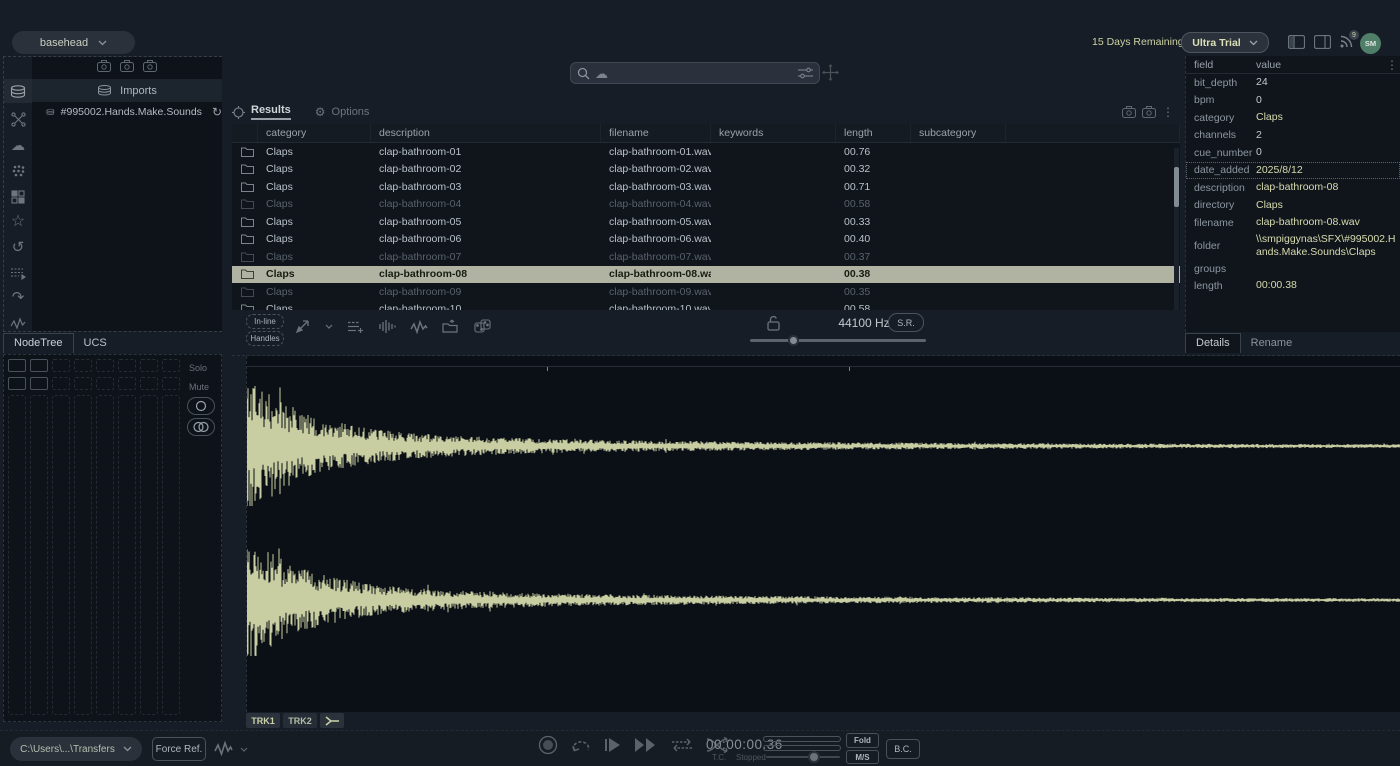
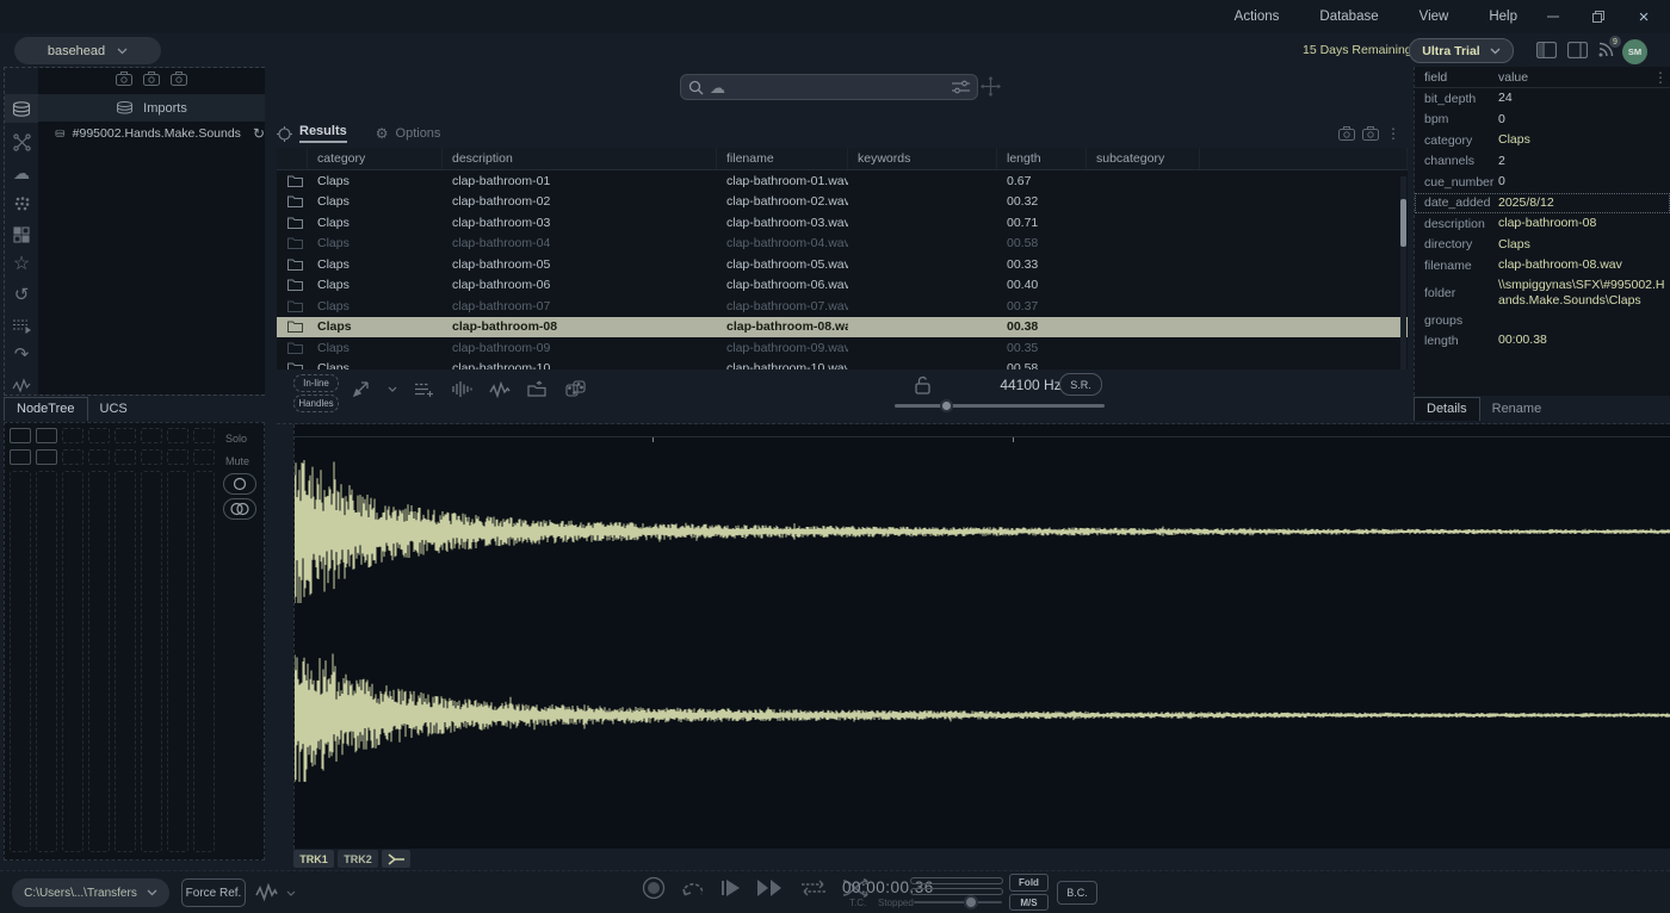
+ Actions
+ Database
+ View
+ Help
+ ×
  basehead
  15 Days Remainin
  Ultra Trial
  SM
  ☁
  ☆
  ↺
  ↷
  Imports
  #995002.Hands.Make.Sounds
  ↻
  NodeTree
  UCS
  Solo
  Mute
  ☁
  Results
  ⚙
  Options
  ⋮
  category
  description
  filename
  keywords
  length
  subcategory
  Claps
  clap-bathroom-01
  clap-bathroom-01.wav
- 00.76
+ 0.67
  Claps
  clap-bathroom-02
  clap-bathroom-02.wav
  00.32
  Claps
  clap-bathroom-03
  clap-bathroom-03.wav
  00.71
  Claps
  clap-bathroom-04
  clap-bathroom-04.wav
  00.58
  Claps
  clap-bathroom-05
  clap-bathroom-05.wav
  00.33
  Claps
  clap-bathroom-06
  clap-bathroom-06.wav
  00.40
  Claps
  clap-bathroom-07
  clap-bathroom-07.wav
  00.37
  Claps
  clap-bathroom-08
  clap-bathroom-08.w
  00.38
  Claps
  clap-bathroom-09
  clap-bathroom-09.wav
  00.35
  Claps
  clap-bathroom-10
  clap-bathroom-10.wav
  00.58
  In-line
  Handles
  44100 Hz
  S.R.
  field
  value
  ⋮
  bit_depth
  24
  bpm
  0
  category
  Claps
  channels
  2
  cue_number
  0
  date_added
  2025/8/12
  description
  clap-bathroom-08
  directory
  Claps
  filename
  clap-bathroom-08.wav
  folder
  \\smpiggynas\SFX\#995002.Hands.Make.Sounds\Claps
  groups
  length
  00:00.38
  Details
  Rename
  TRK1
  TRK2
  C:\Users\...\Transfers
  Force Ref.
  00:00:00.36
  T.C.
  Stopped
  Fold
  M/S
  B.C.
